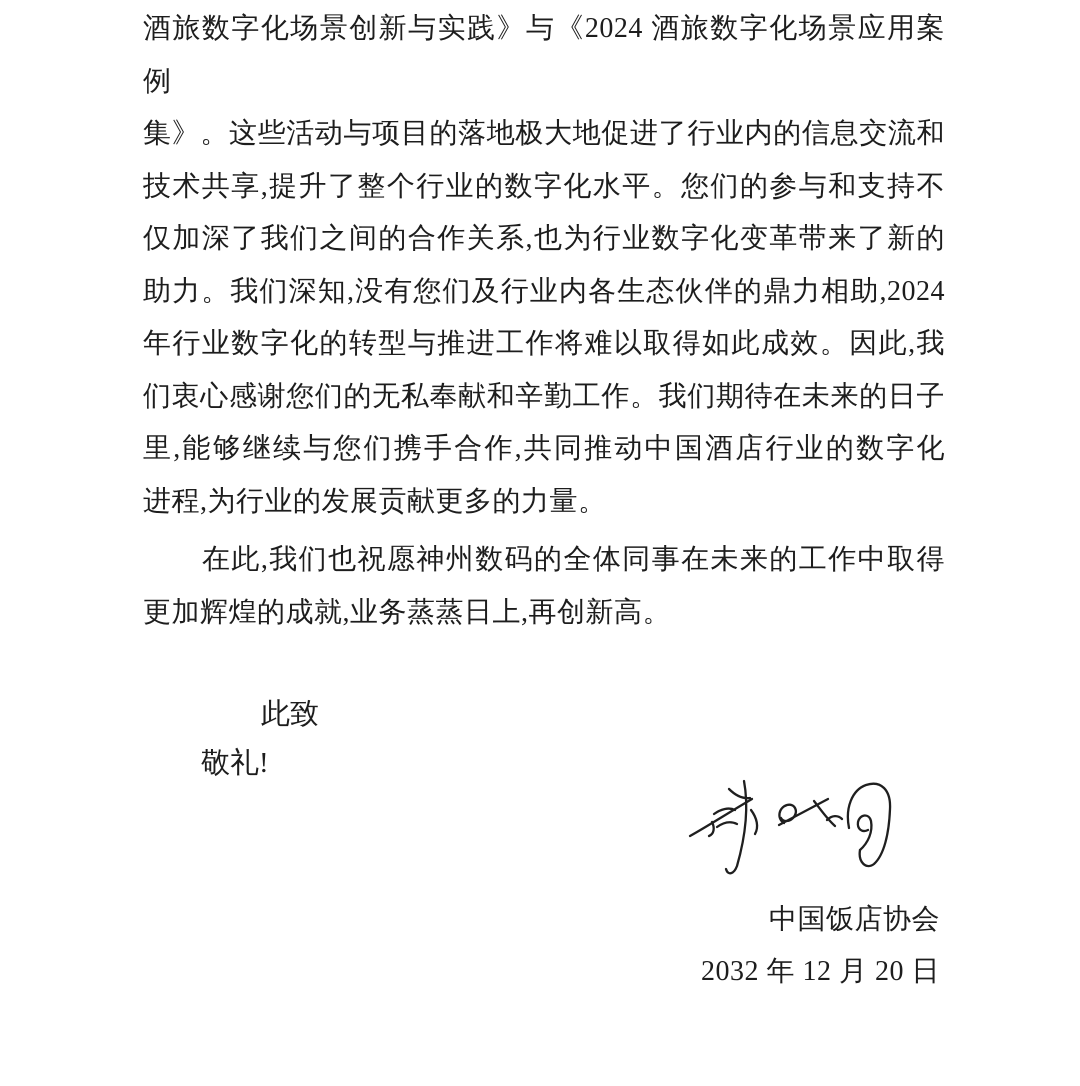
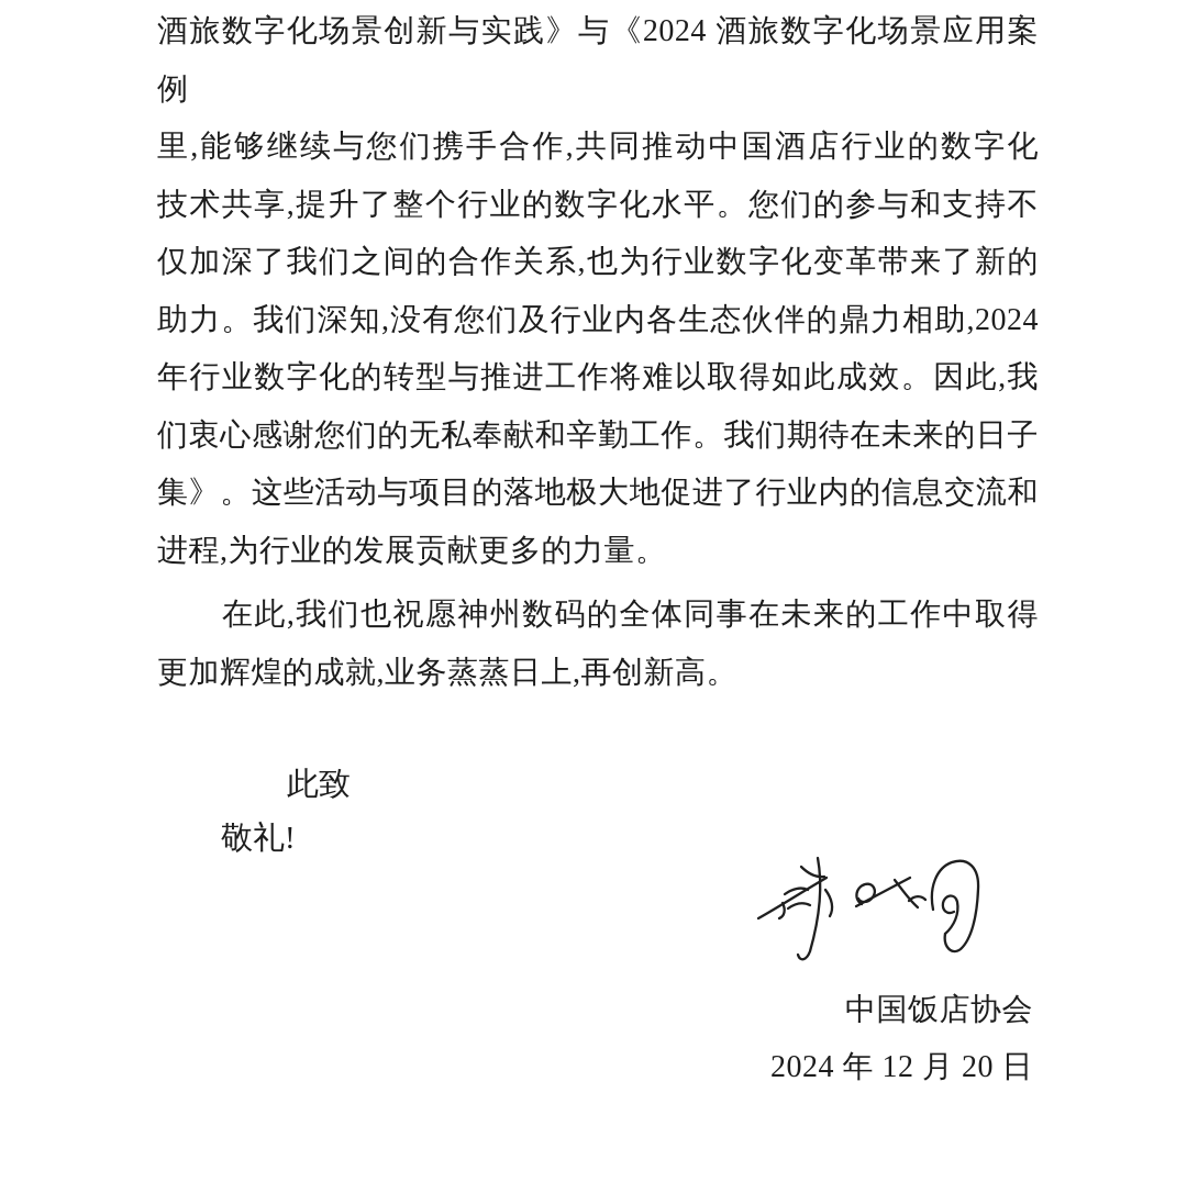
  酒旅数字化场景创新与实践》与《2024 酒旅数字化场景应用案例
- 集》。这些活动与项目的落地极大地促进了行业内的信息交流和
+ 里,能够继续与您们携手合作,共同推动中国酒店行业的数字化
  技术共享,提升了整个行业的数字化水平。您们的参与和支持不
  仅加深了我们之间的合作关系,也为行业数字化变革带来了新的
  助力。我们深知,没有您们及行业内各生态伙伴的鼎力相助,2024
  年行业数字化的转型与推进工作将难以取得如此成效。因此,我
  们衷心感谢您们的无私奉献和辛勤工作。我们期待在未来的日子
- 里,能够继续与您们携手合作,共同推动中国酒店行业的数字化
+ 集》。这些活动与项目的落地极大地促进了行业内的信息交流和
  进程,为行业的发展贡献更多的力量。
  在此,我们也祝愿神州数码的全体同事在未来的工作中取得
  更加辉煌的成就,业务蒸蒸日上,再创新高。
  此致
  敬礼!
  中国饭店协会
- 2032 年 12 月 20 日
+ 2024 年 12 月 20 日
